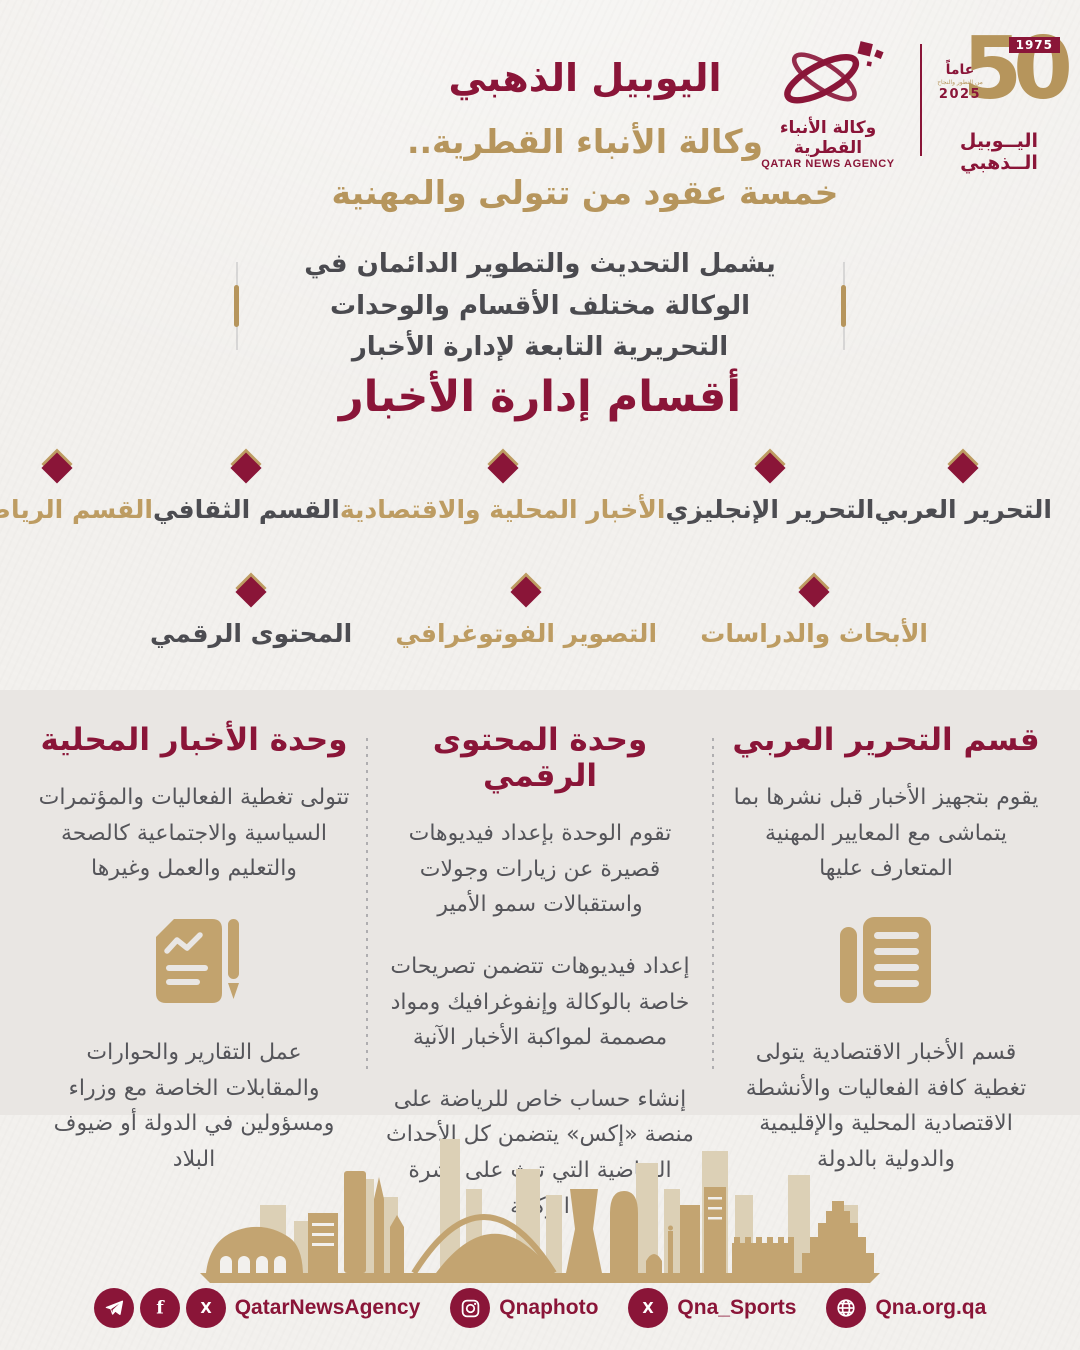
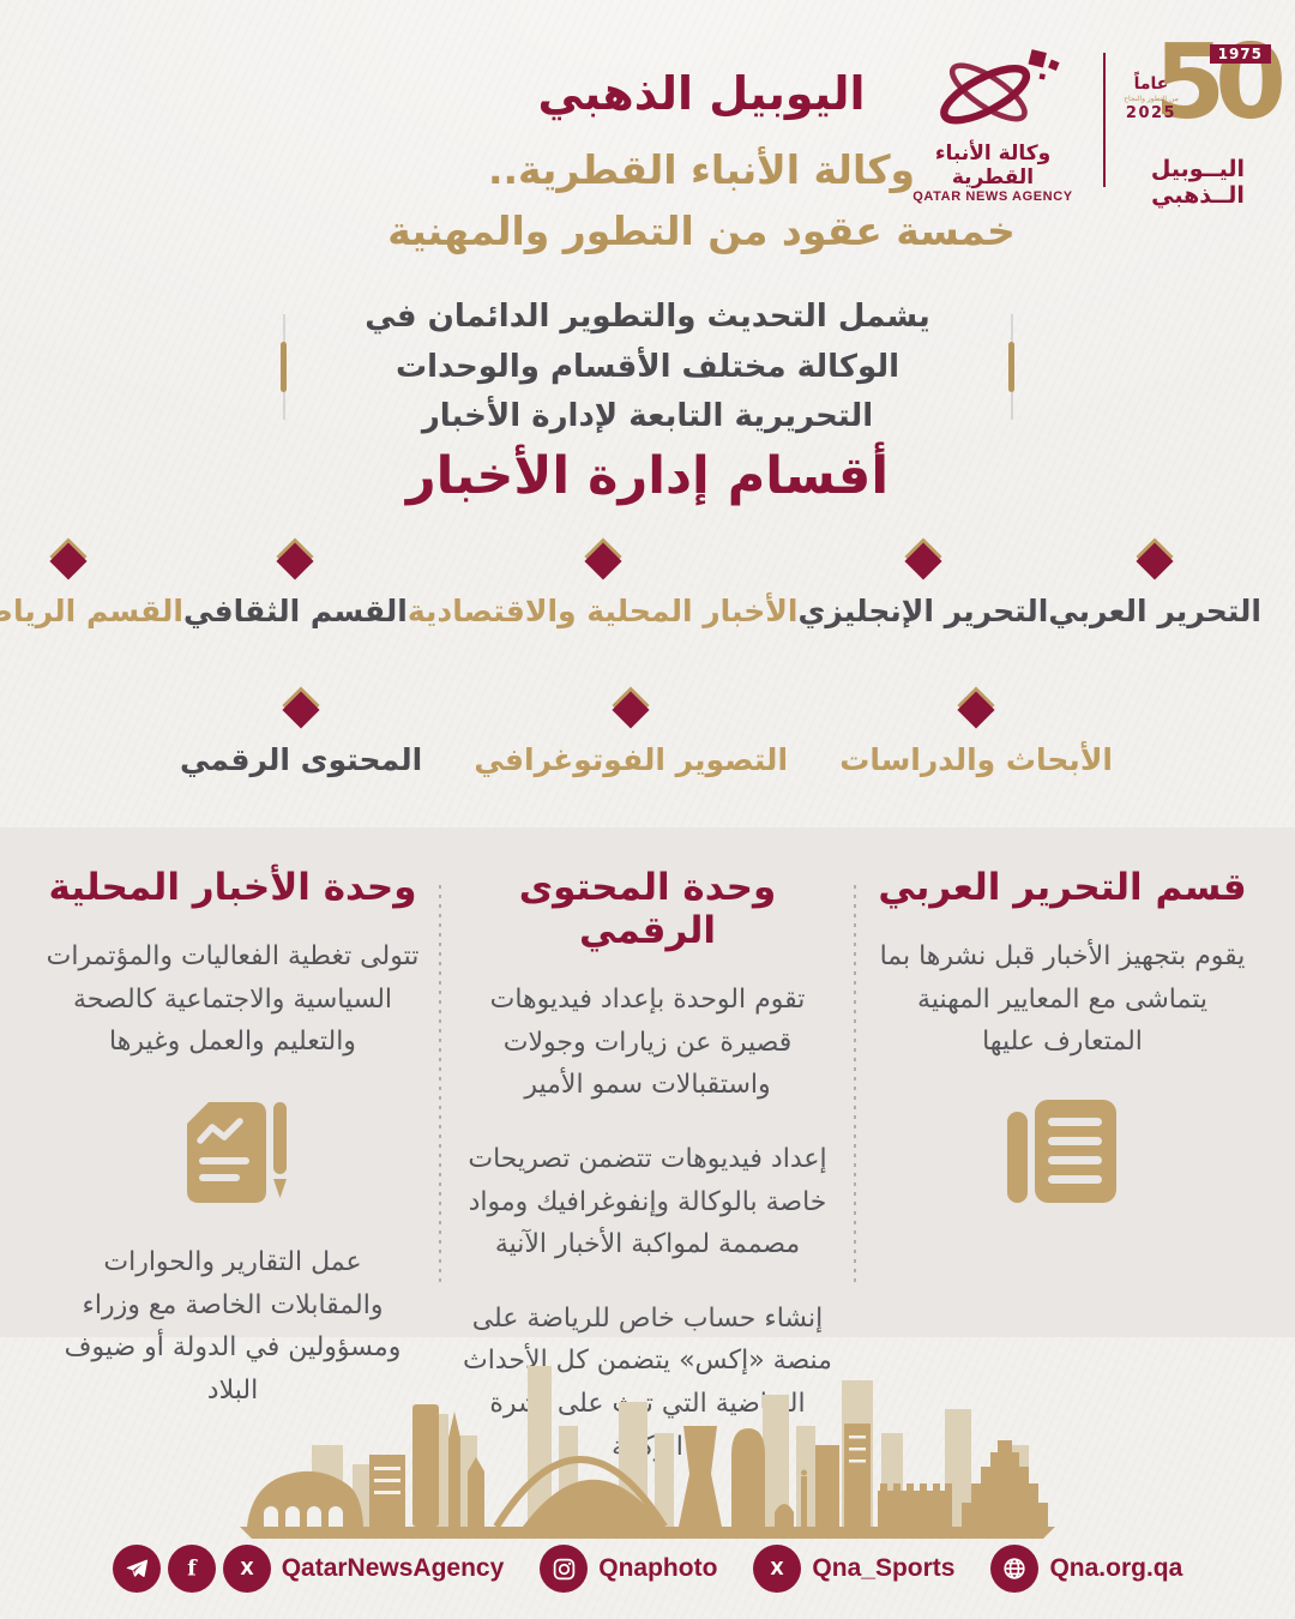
  وكالة الأنباء القطرية
  QATAR NEWS AGENCY
  50
  1975
  عاماً
  2025
  اليــوبيل الــذهبي
  اليوبيل الذهبي
  وكالة الأنباء القطرية..
- خمسة عقود من تتولى والمهنية
+ خمسة عقود من التطور والمهنية
  يشمل التحديث والتطوير الدائمان في الوكالة مختلف الأقسام والوحدات التحريرية التابعة لإدارة الأخبار
  أقسام إدارة الأخبار
  التحرير العربي
  التحرير الإنجليزي
  الأخبار المحلية والاقتصادية
  القسم الثقافي
  القسم الريا
  الأبحاث والدراسات
  التصوير الفوتوغرافي
  المحتوى الرقمي
  قسم التحرير العربي
  يقوم بتجهيز الأخبار قبل نشرها بما يتماشى مع المعايير المهنية المتعارف عليها
- قسم الأخبار الاقتصادية يتولى تغطية كافة الفعاليات والأنشطة الاقتصادية المحلية والإقليمية والدولية بالدولة
  وحدة المحتوى الرقمي
  تقوم الوحدة بإعداد فيديوهات قصيرة عن زيارات وجولات واستقبالات سمو الأمير
  إعداد فيديوهات تتضمن تصريحات خاصة بالوكالة وإنفوغرافيك ومواد مصممة لمواكبة الأخبار الآنية
  إنشاء حساب خاص للرياضة على منصة «إكس» يتضمن كل الأحداث الضية التي ت علىرة اكة
  وحدة الأخبار المحلية
  تتولى تغطية الفعاليات والمؤتمرات السياسية والاجتماعية كالصحة والتعليم والعمل وغيرها
  عمل التقارير والحوارات والمقابلات الخاصة مع وزراء ومسؤولين في الدولة أو ضيوف البلاد
  f
  X
  QatarNewsAgency
  Qnaphoto
  X
  Qna_Sports
  Qna.org.qa
